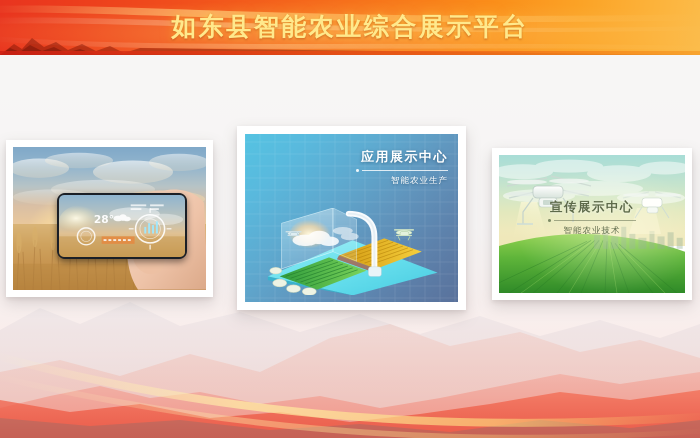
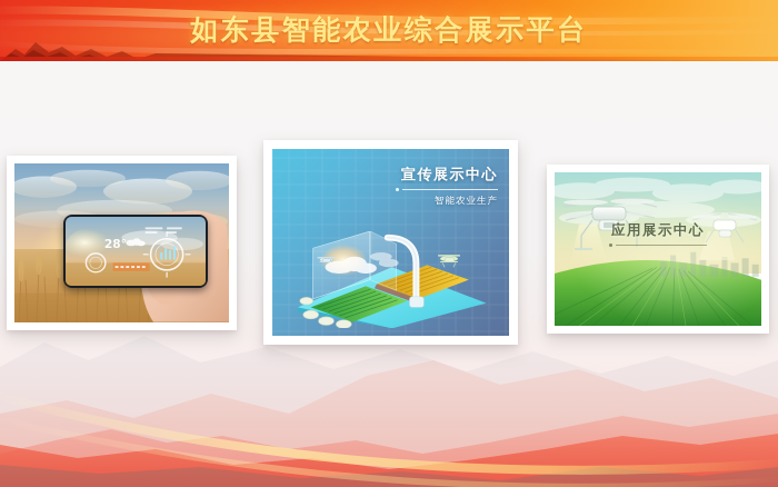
  如东县智能农业综合展示平台
  28°
- 应用展示中心
+ 宣传展示中心
  智能农业生产
- 宣传展示中心
+ 应用展示中心
- 智能农业技术
